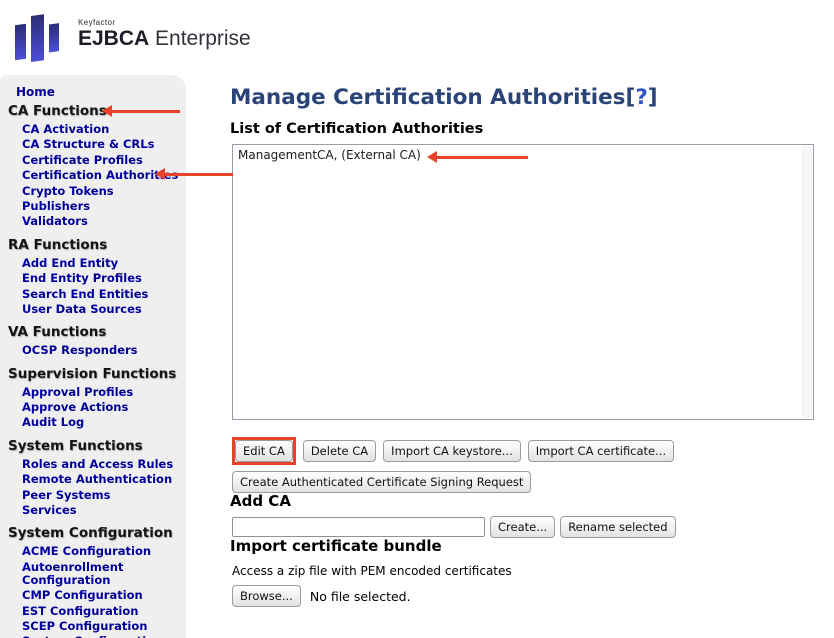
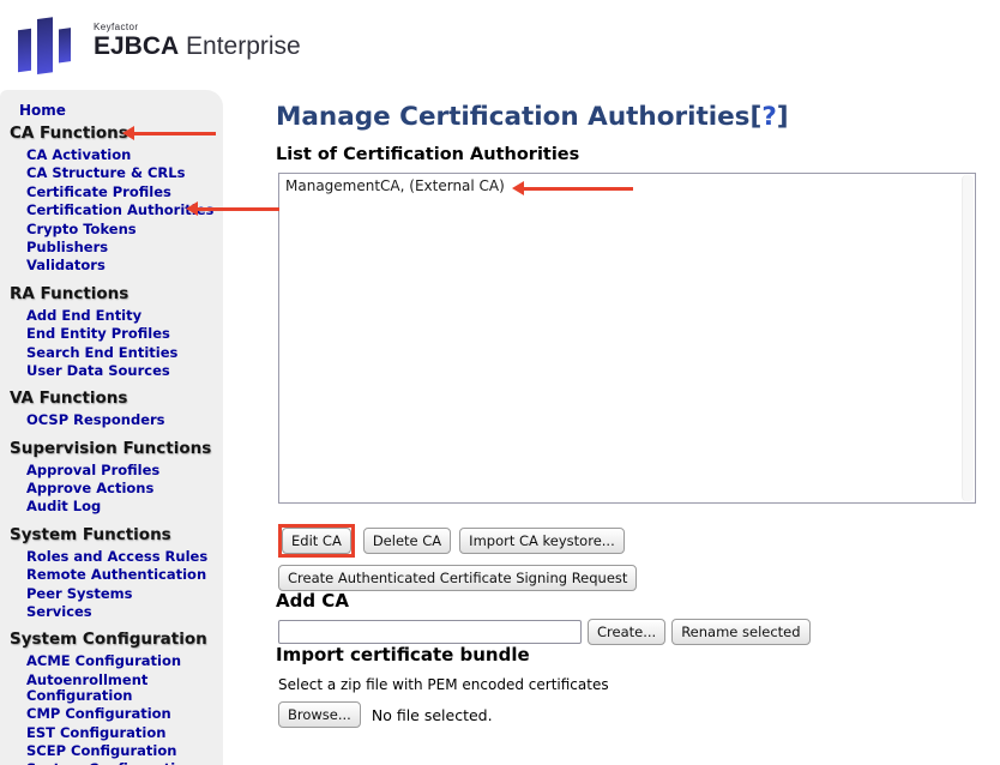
  Keyfactor
  EJBCA Enterprise
  Home
  CA Functions
  CA Activation
  CA Structure & CRLs
  Certificate Profiles
  Certification Authoriti
  Crypto Tokens
  Publishers
  Validators
  RA Functions
  Add End Entity
  End Entity Profiles
  Search End Entities
  User Data Sources
  VA Functions
  OCSP Responders
  Supervision Functions
  Approval Profiles
  Approve Actions
  Audit Log
  System Functions
  Roles and Access Rules
  Remote Authentication
  Peer Systems
  Services
  System Configuration
  ACME Configuration
  Autoenrollment Configuration
  CMP Configuration
  EST Configuration
  SCEP Configuration
  Manage Certification Authorities[?]
  List of Certification Authorities
  ManagementCA, (External CA)
  Edit CA
  Delete CA
  Import CA keystore...
- Import CA certificate...
  Create Authenticated Certificate Signing Request
  Add CA
  Create...
  Rename selected
  Import certificate bundle
- Access a zip file with PEM encoded certificates
+ Select a zip file with PEM encoded certificates
  Browse...
  No file selected.
